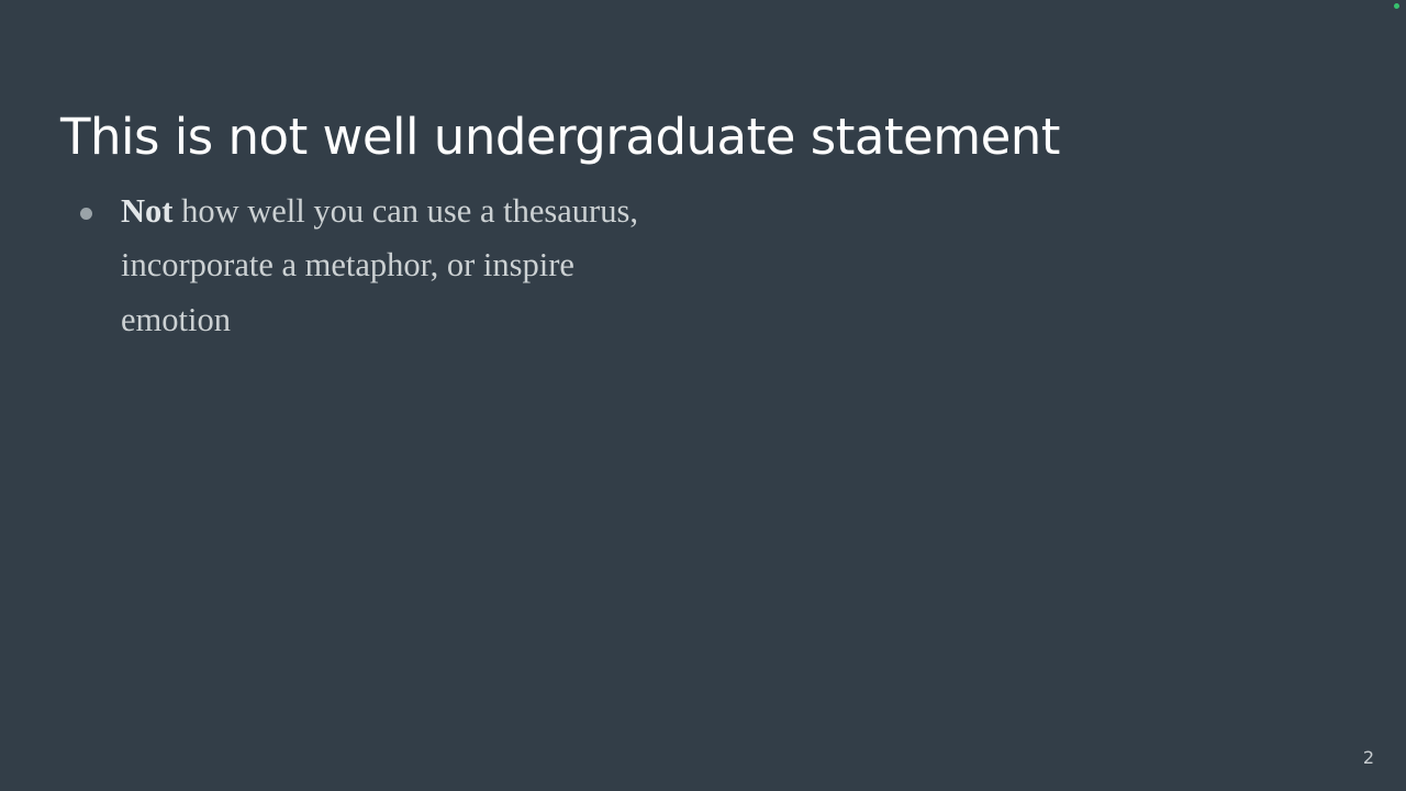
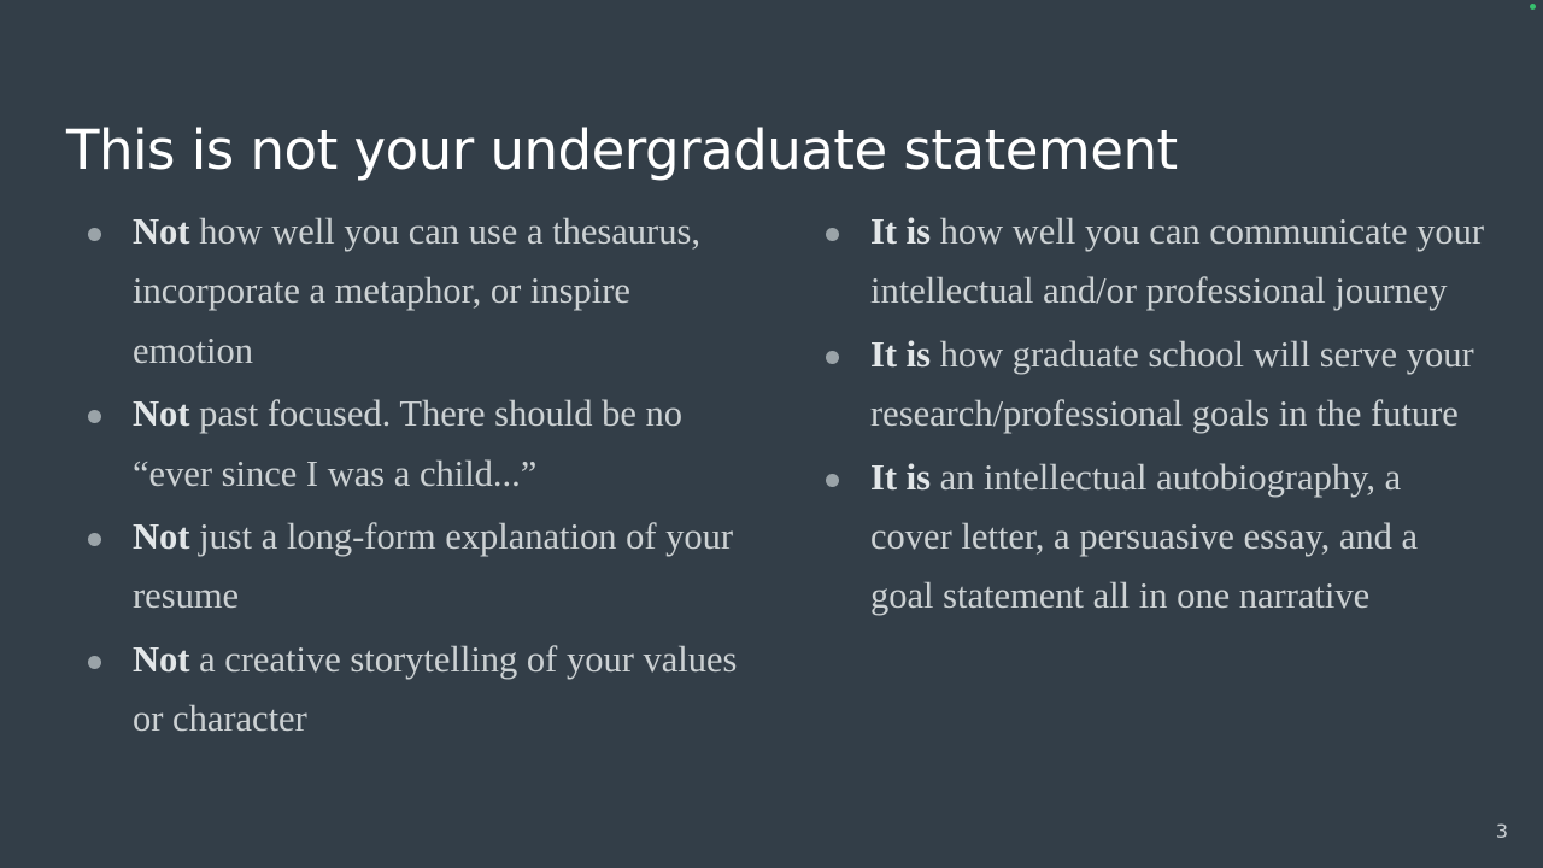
- This is not well undergraduate statement
+ This is not your undergraduate statement
  Not how well you can use a thesaurus, incorporate a metaphor, or inspire emotion
+ Not past focused. There should be no “ever since I was a child...”
+ Not just a long-form explanation of your resume
+ Not a creative storytelling of your values or character
+ It is how well you can communicate your intellectual and/or professional journey
+ It is how graduate school will serve your research/professional goals in the future
+ It is an intellectual autobiography, a cover letter, a persuasive essay, and a goal statement all in one narrative
- 2
+ 3
